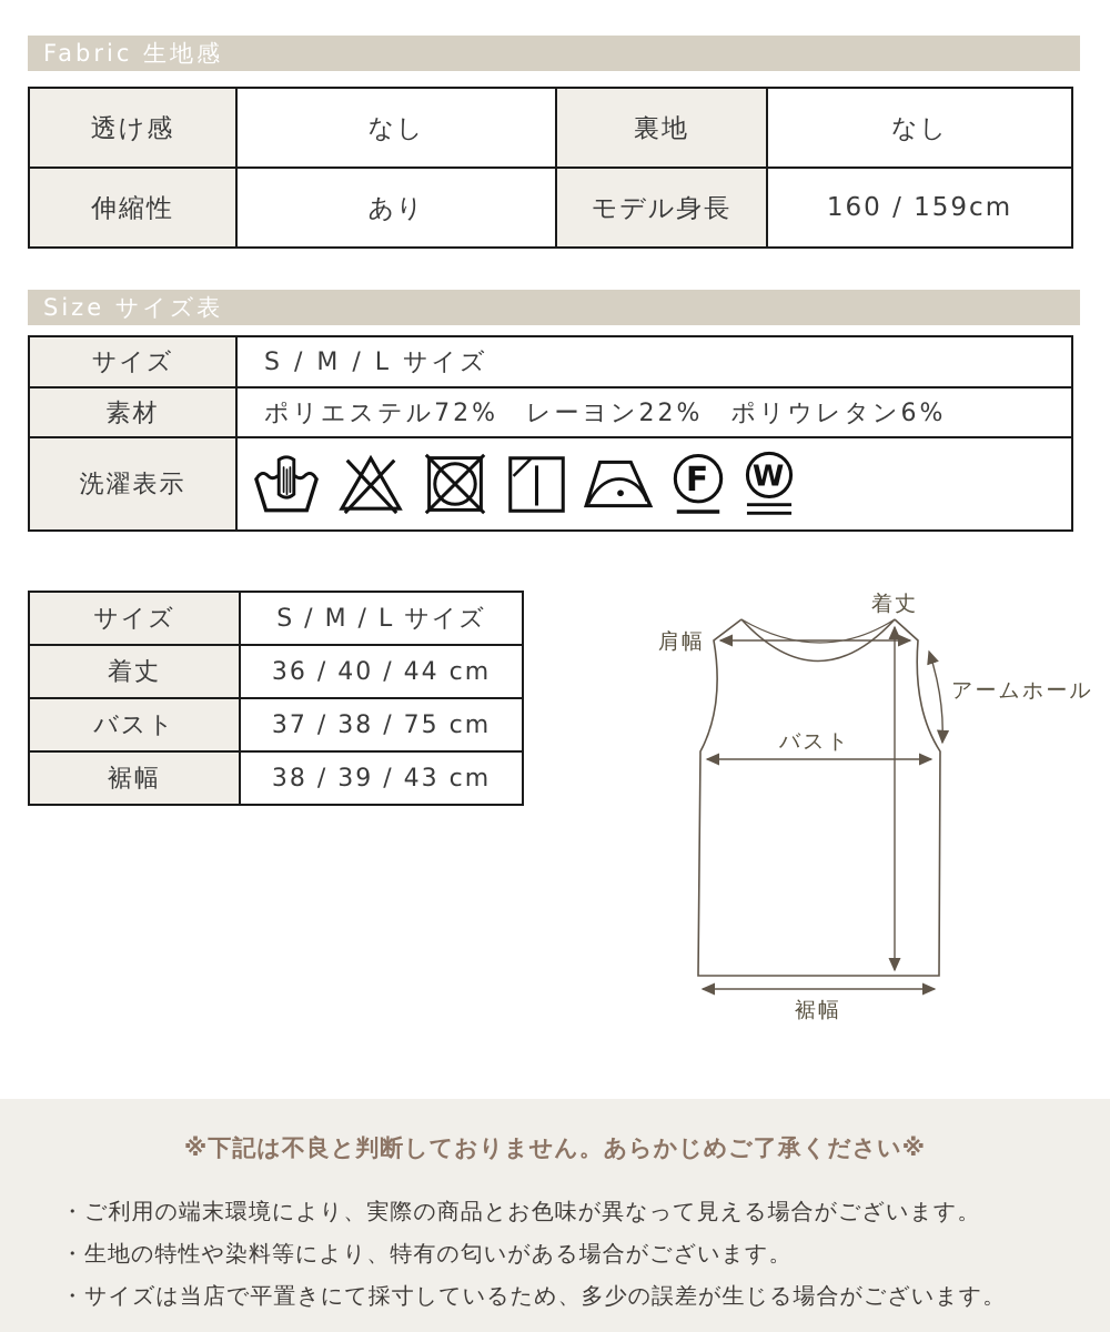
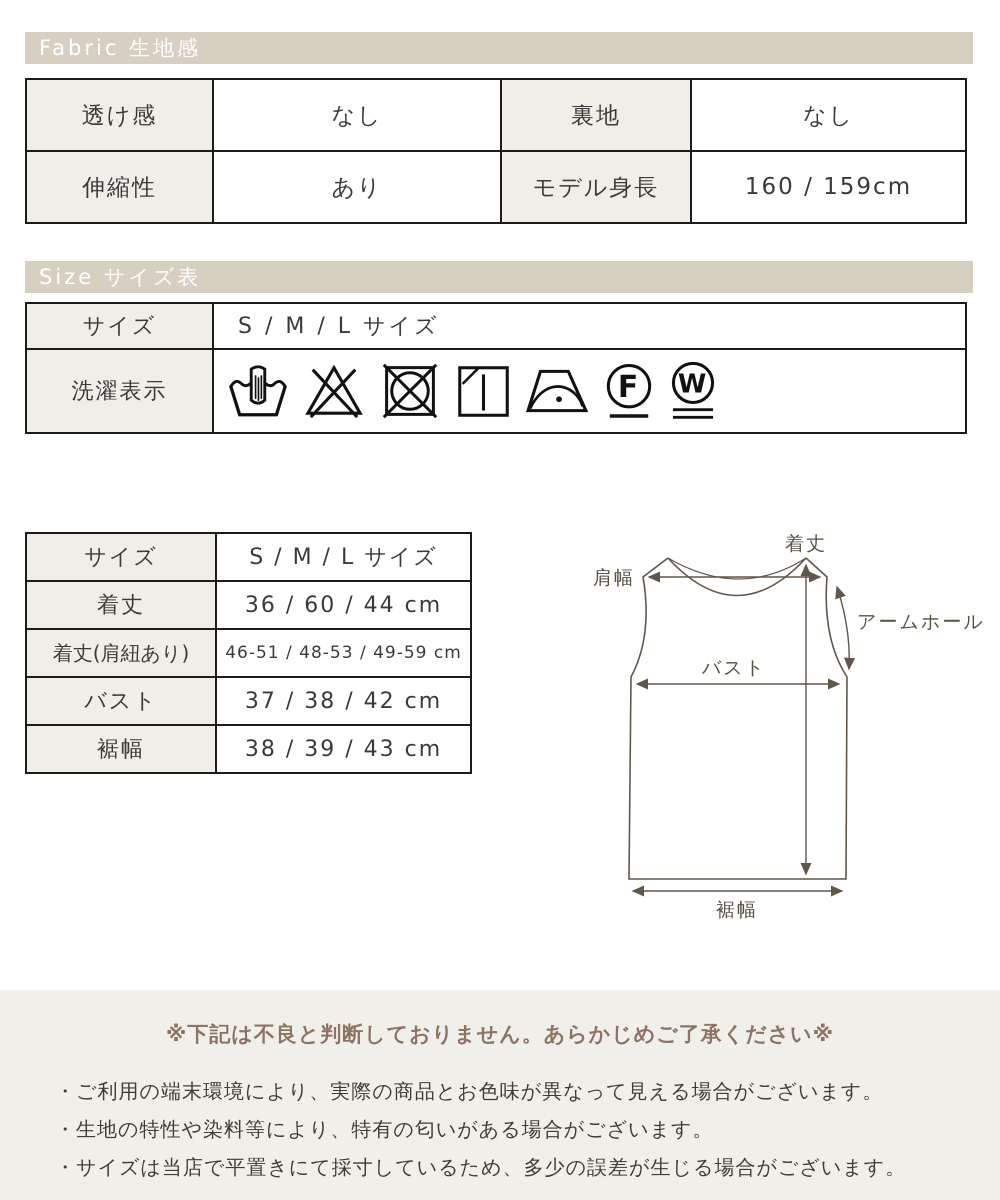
  Fabric 生地感
  透け感	なし	裏地	なし
  伸縮性	あり	モデル身長	160 / 159cm
  Size サイズ表
  サイズ	S / M / L サイズ
- 素材	ポリエステル72% レーヨン22% ポリウレタン6%
  洗濯表示	F W
  サイズ	S / M / L サイズ
- 着丈	36 / 40 / 44 cm
+ 着丈	36 / 60 / 44 cm
+ 着丈(肩紐あり)	46-51 / 48-53 / 49-59 cm
- バスト	37 / 38 / 75 cm
+ バスト	37 / 38 / 42 cm
  裾幅	38 / 39 / 43 cm
  着丈
  肩幅
  アームホール
  バスト
  裾幅
  ※下記は不良と判断しておりません。あらかじめご了承ください※
  ・ご利用の端末環境により、実際の商品とお色味が異なって見える場合がございます。
  ・生地の特性や染料等により、特有の匂いがある場合がございます。
  ・サイズは当店で平置きにて採寸しているため、多少の誤差が生じる場合がございます。
